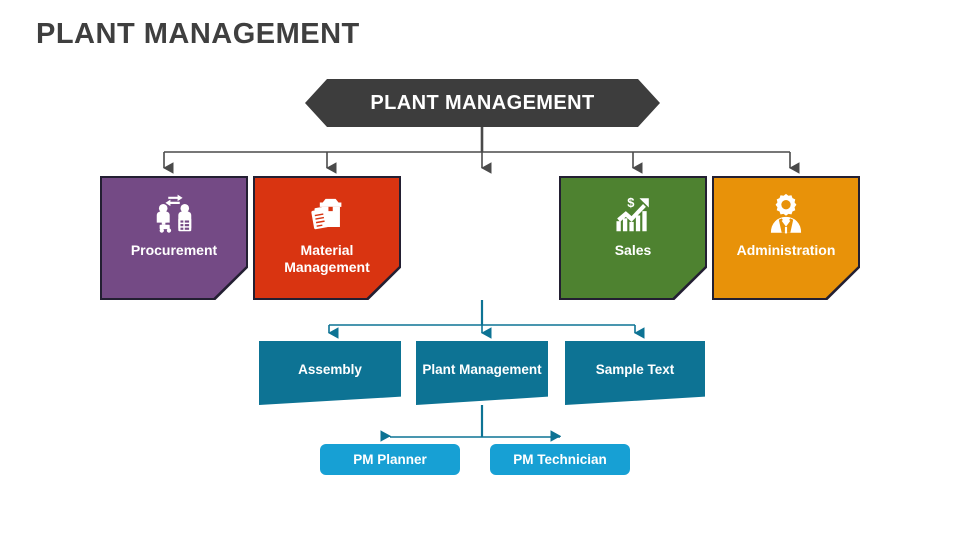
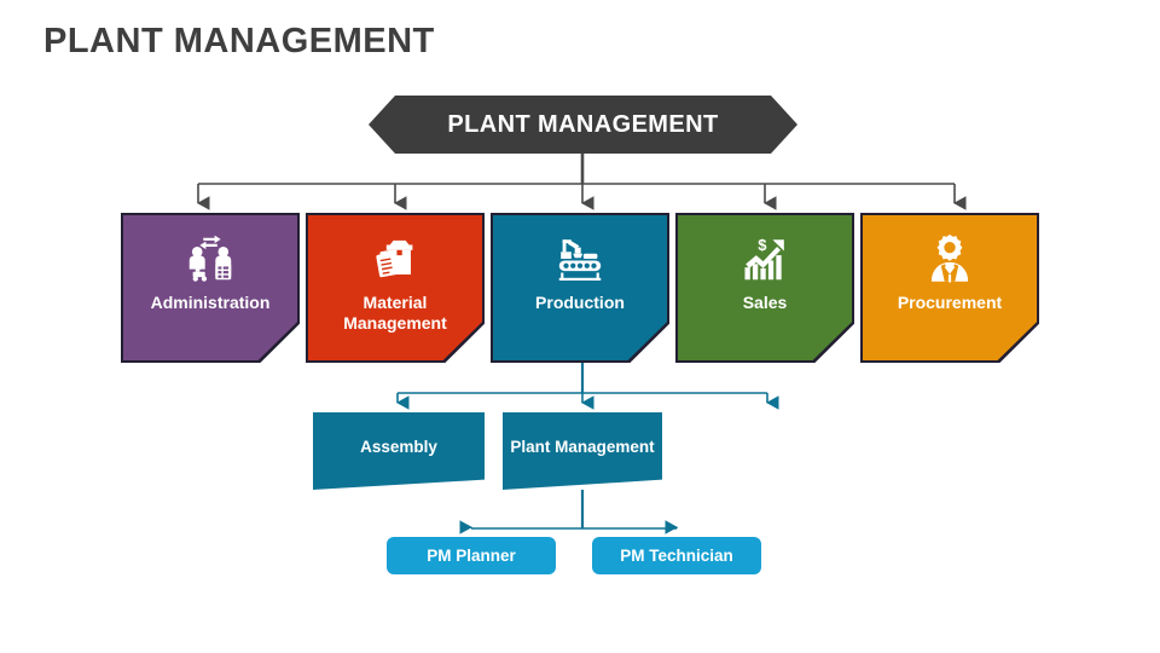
  PLANT MANAGEMENT
  PLANT MANAGEMENT
- Procurement
+ Administration
  Material Management
+ Production
  $
  Sales
- Administration
+ Procurement
  Assembly
  Plant Management
- Sample Text
  PM Planner
  PM Technician
